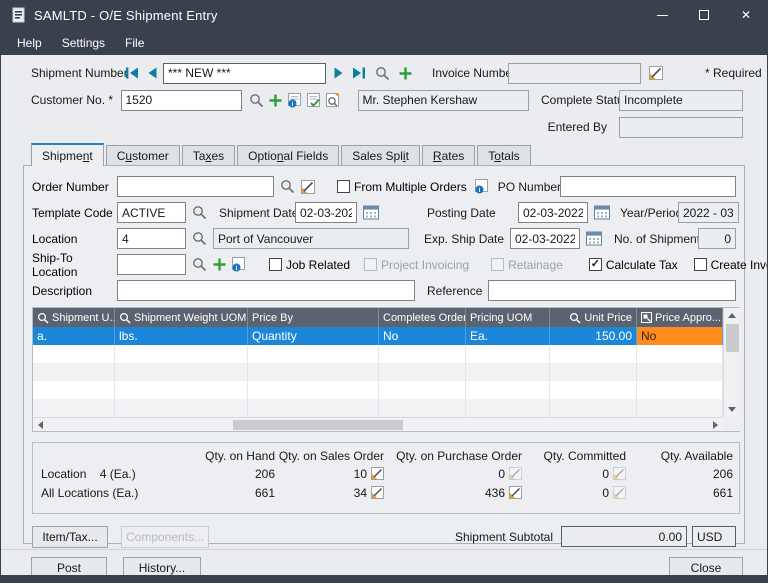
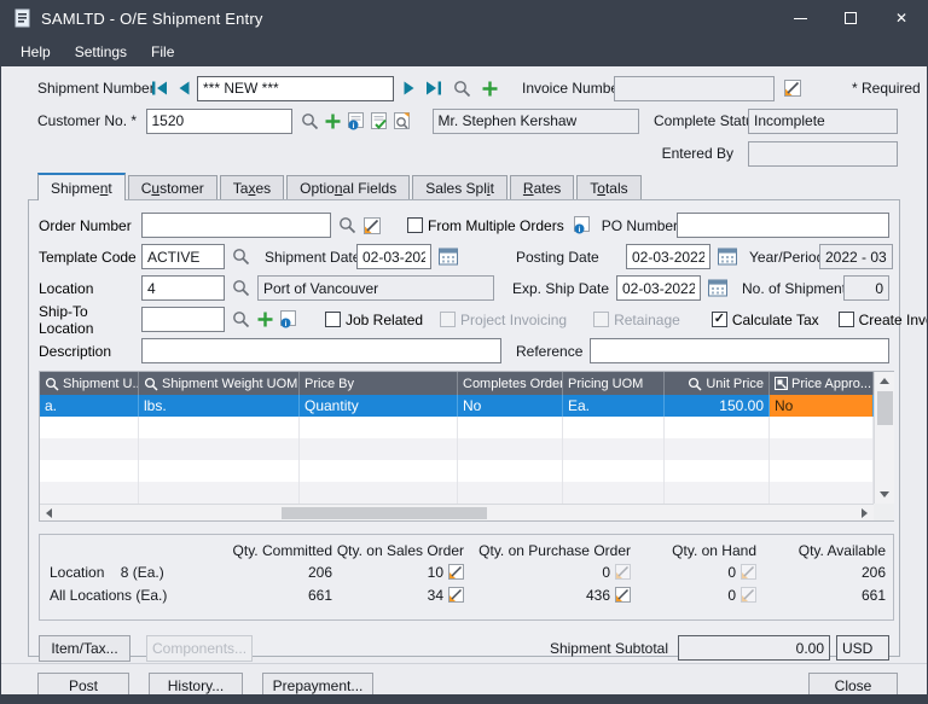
  SAMLTD - O/E Shipment Entry
  Help
  Settings
  File
  Shipment Numbe
  *** NEW ***
  Invoice Numb
  * Required
  Customer No. *
  1520
  Mr. Stephen Kershaw
  Complete Stat
  Incomplete
  Entered By
  Shipment
  Customer
  Taxes
  Optional Fields
  Sales Split
  Rates
  Totals
  Order Number
  From Multiple Orders
  PO Numbe
  Template Code
  ACTIVE
  Shipment Dat
  02-03-202
  Posting Date
  02-03-2022
  Year/Perio
  2022 - 03
  Location
  4
  Port of Vancouver
  Exp. Ship Date
  02-03-2022
  No. of Shipmen
  0
  Ship-To Location
  Job Related
  Project Invoicing
  Retainage
  Calculate Tax
  Description
  Reference
  Shipment U.
  Shipment Weight UOM
  Price By
  Completes Order
  Pricing UOM
  Unit Price
  Price Appro...
  a.
  lbs.
  Quantity
  No
  Ea.
  150.00
  No
- Qty. on Hand
+ Qty. Committed
  Qty. on Sales Order
  Qty. on Purchase Order
- Qty. Committed
+ Qty. on Hand
  Qty. Available
- Location 4 (Ea.)
+ Location 8 (Ea.)
  206
  10
  0
  0
  206
  All Locations (Ea.)
  661
  34
  436
  0
  661
  Item/Tax...
  Components...
  Shipment Subtotal
  0.00
  USD
  Post
  History...
+ Prepayment...
  Close
